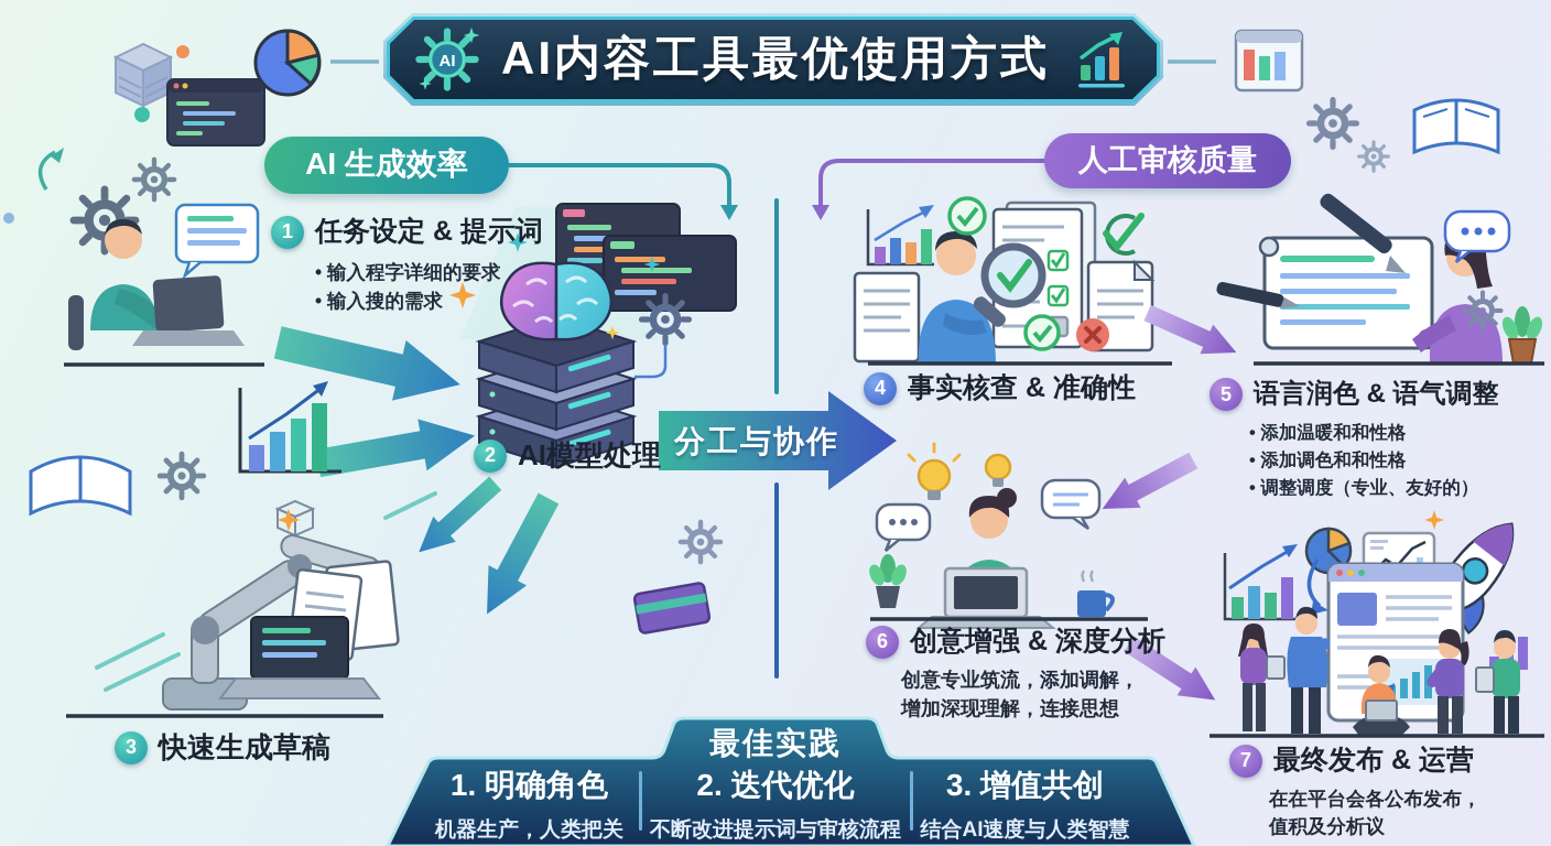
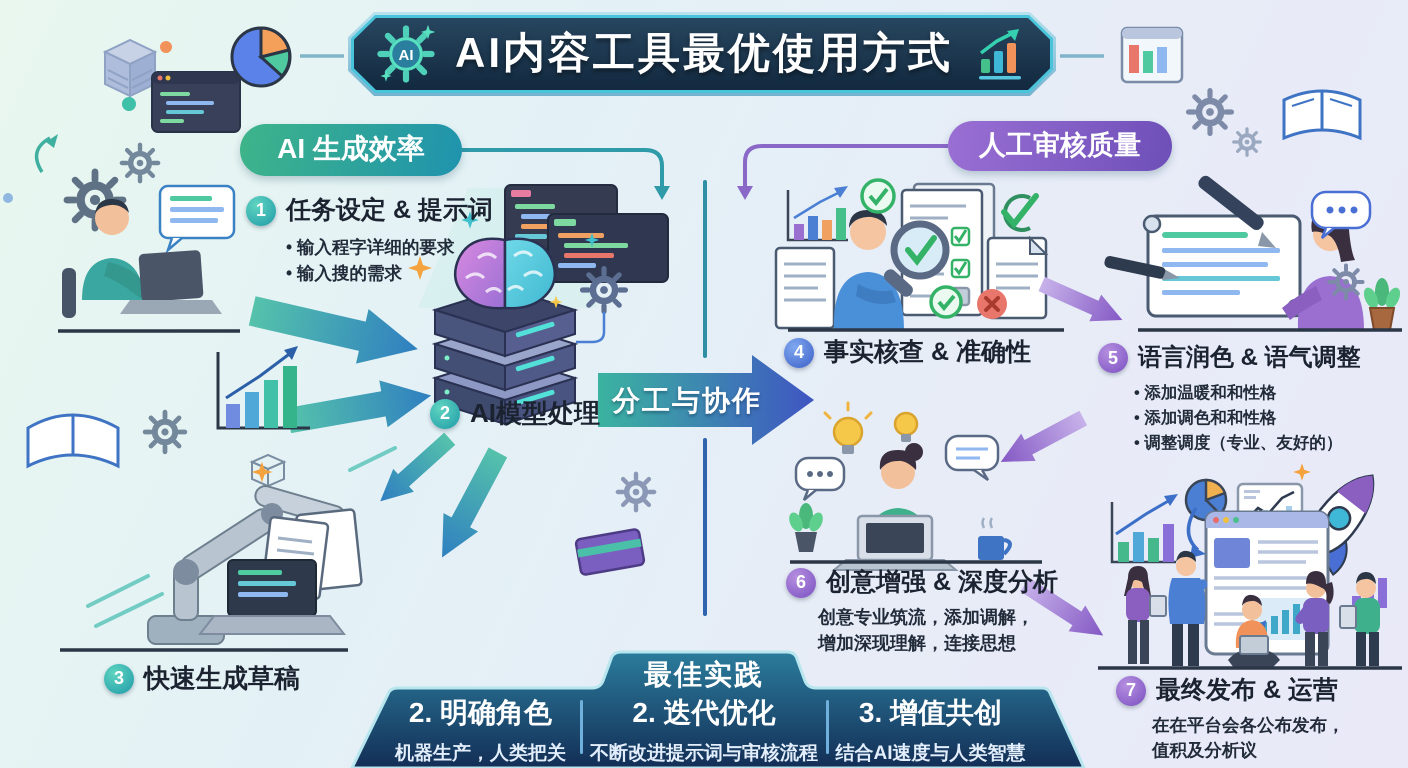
  AI
  AI内容工具最优使用方式
  AI 生成效率
  人工审核质量
  1
  任务设定 & 提示词
  输入程字详细的要求
  输入搜的需求
  2
  AI模型处理
  3
  快速生成草稿
  4
  事实核查 & 准确性
  5
  语言润色 & 语气调整
  添加温暖和和性格
  添加调色和和性格
  调整调度（专业、友好的）
  6
  创意增强 & 深度分析
  创意专业筑流，添加调解，
  增加深现理解，连接思想
  7
  最终发布 & 运营
  在在平台会各公布发布，
  值积及分析议
  分工与协作
  最佳实践
- 1. 明确角色
+ 2. 明确角色
  机器生产，人类把关
  2. 迭代优化
  不断改进提示词与审核流程
  3. 增值共创
  结合AI速度与人类智慧
